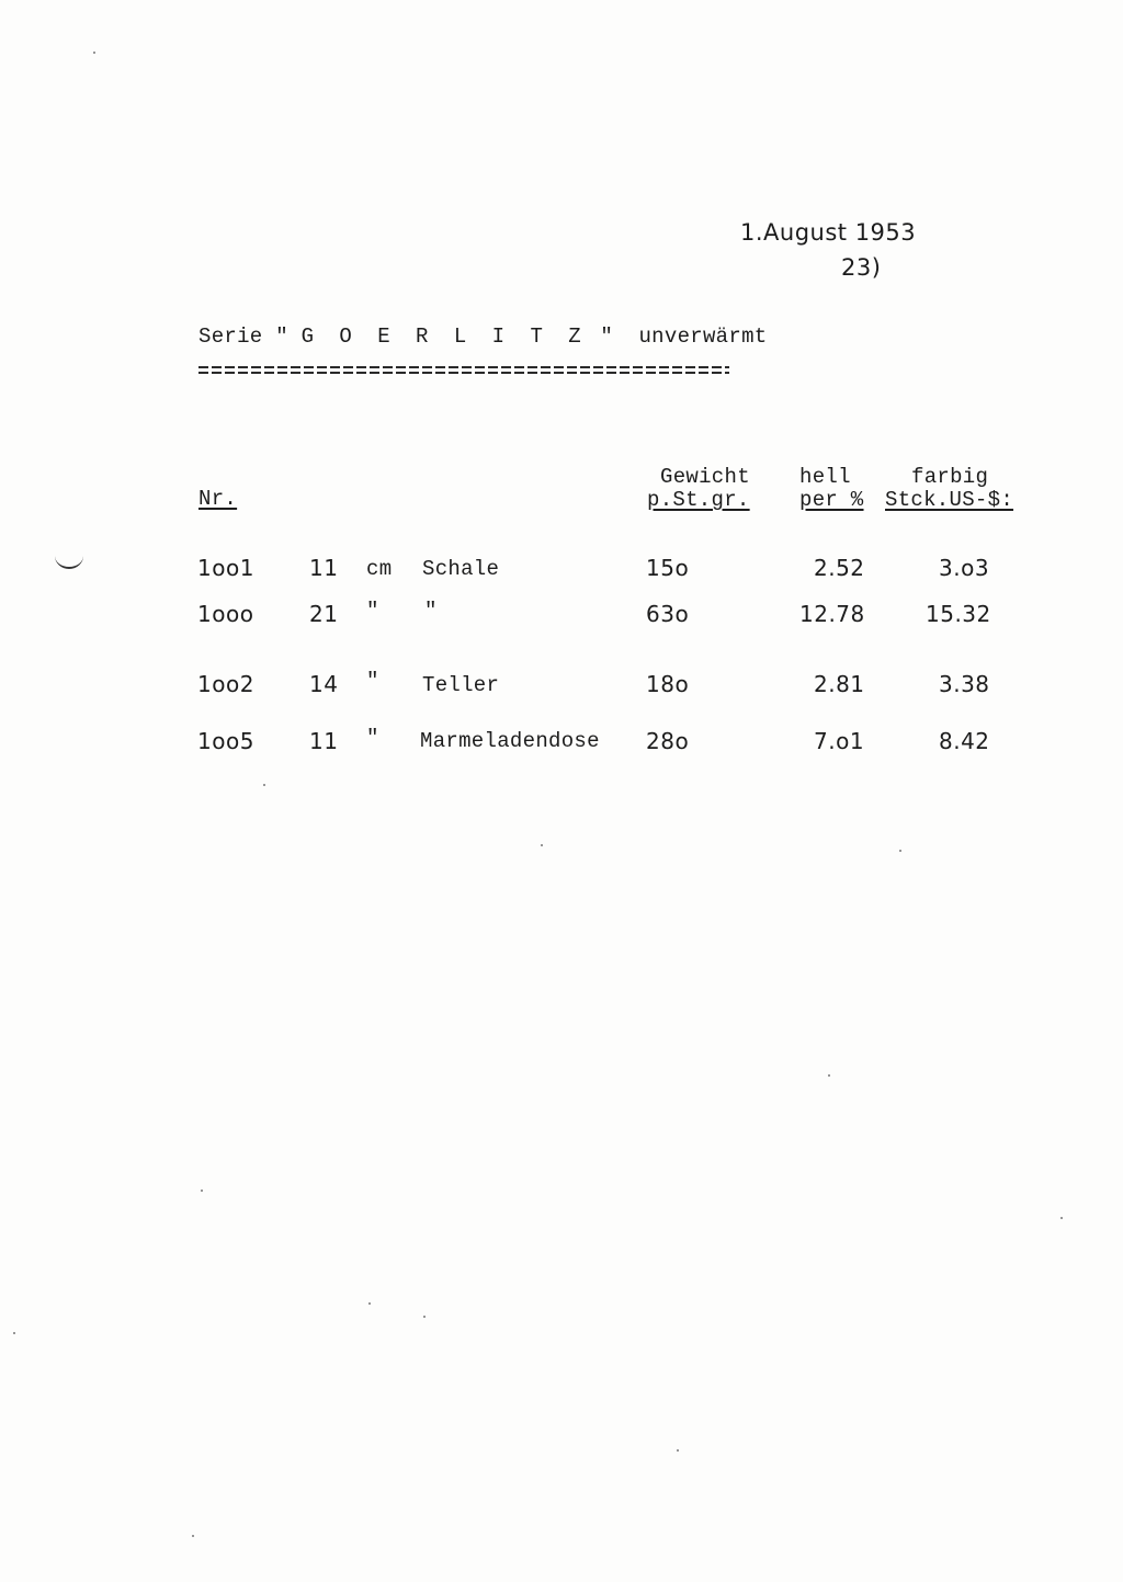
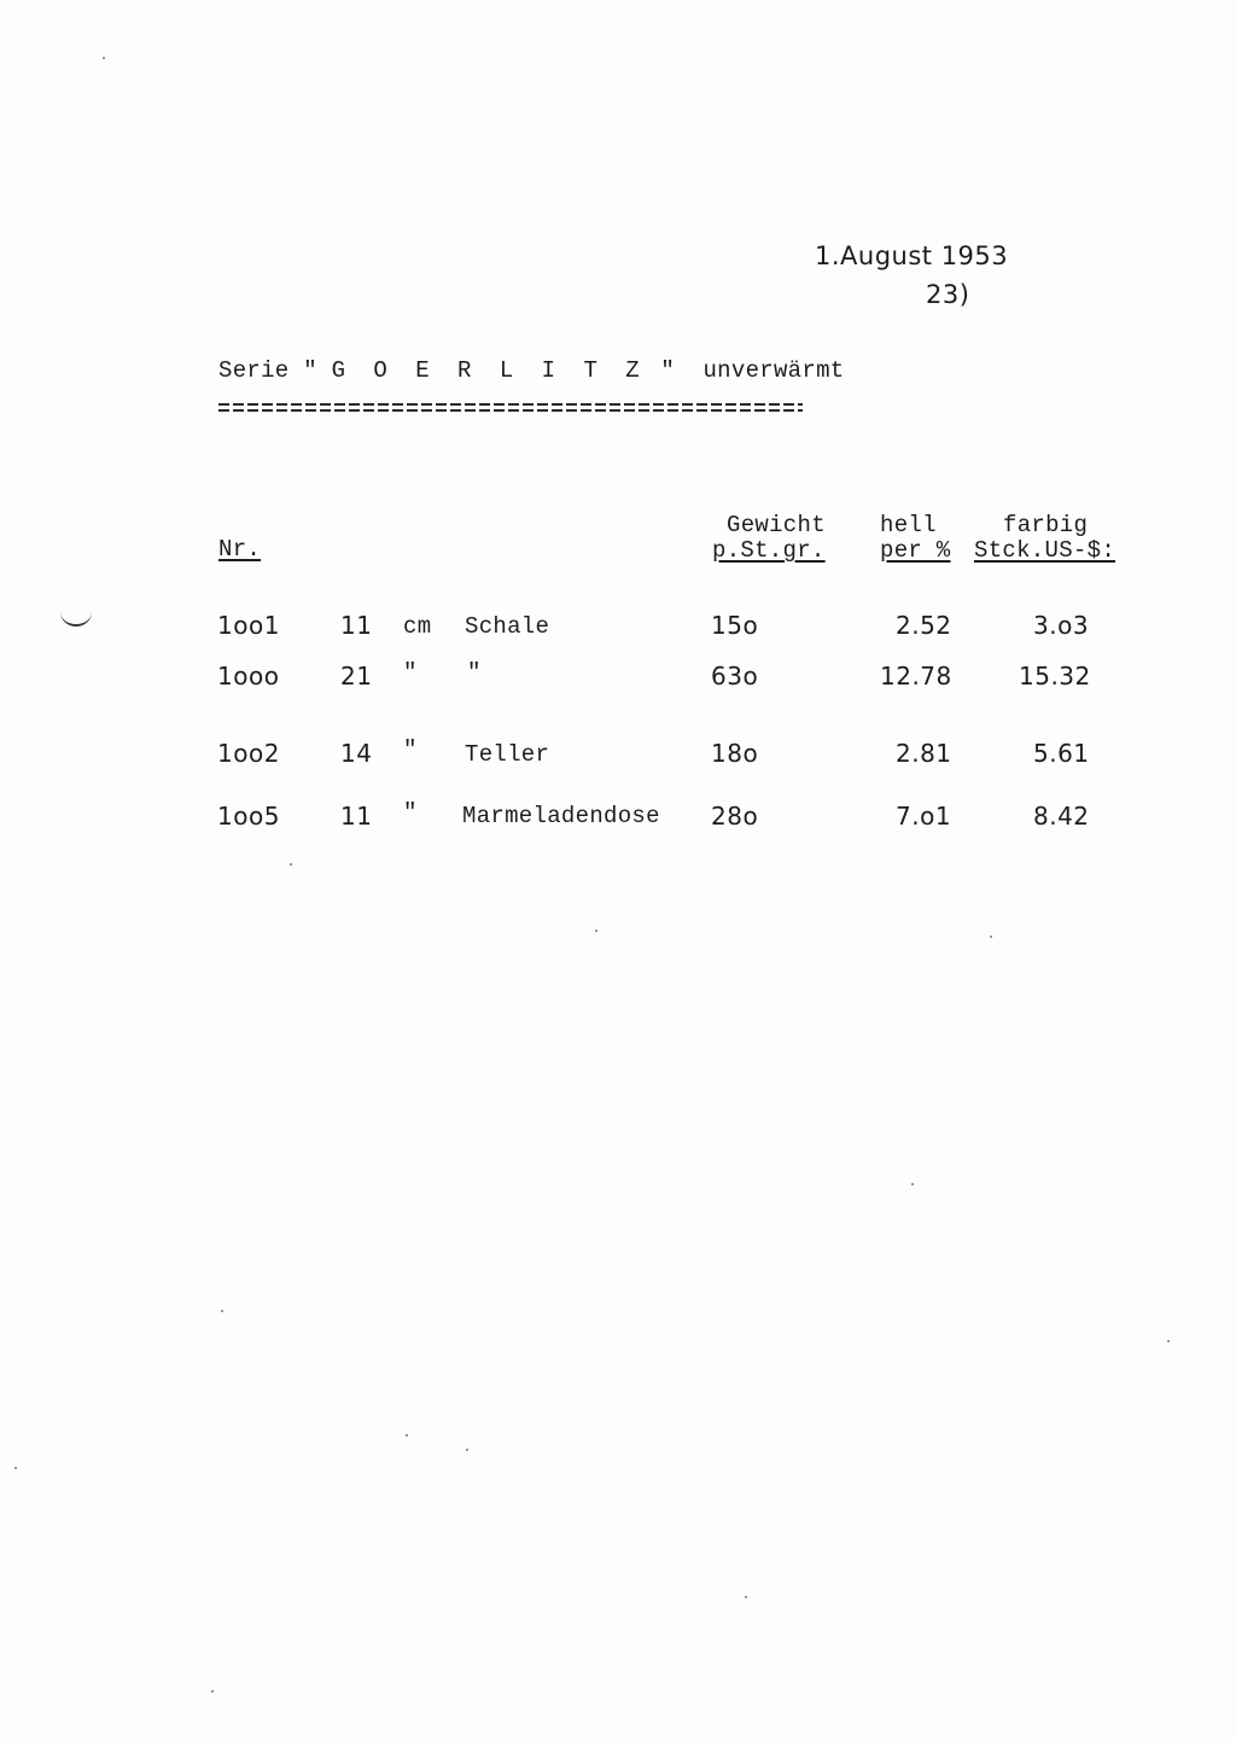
  1.August 1953
  23)
  Serie " G O E R L I T Z " unverwärmt
  Nr.
  Gewicht
  p.St.gr.
  hell
  per %
  farbig
  Stck.US-$:
  1oo1
  11
  cm
  Schale
  15o
  2.52
  3.o3
  1ooo
  21
  "
  "
  63o
  12.78
  15.32
  1oo2
  14
  "
  Teller
  18o
  2.81
- 3.38
+ 5.61
  1oo5
  11
  "
  Marmeladendose
  28o
  7.o1
  8.42
